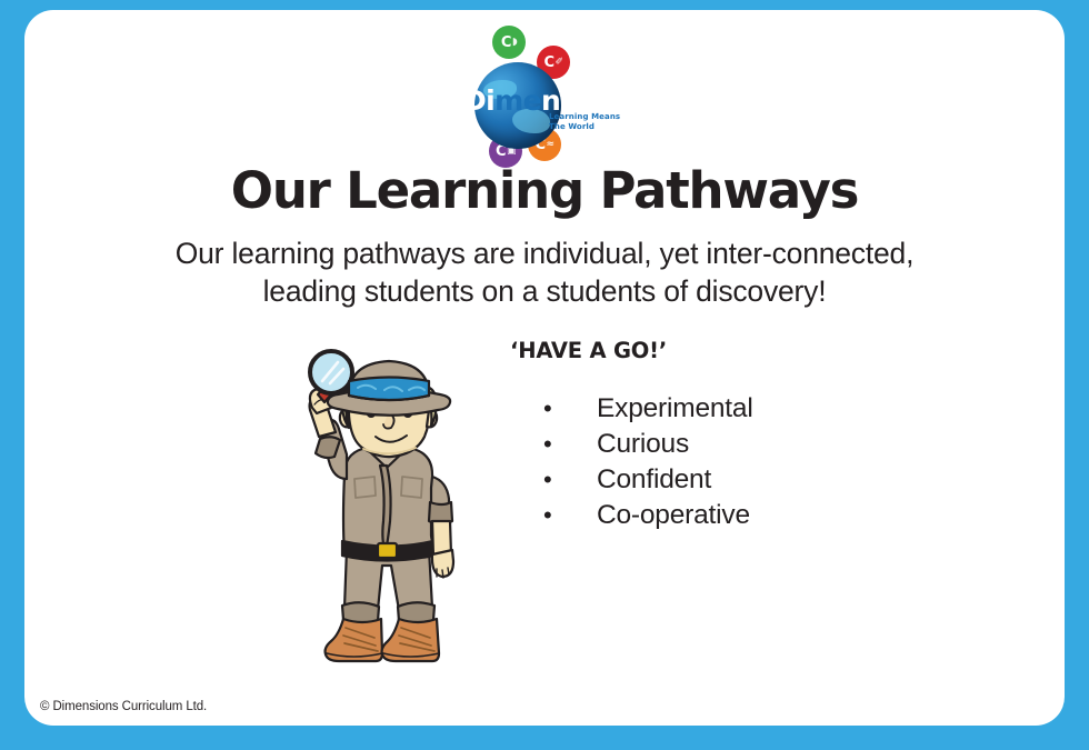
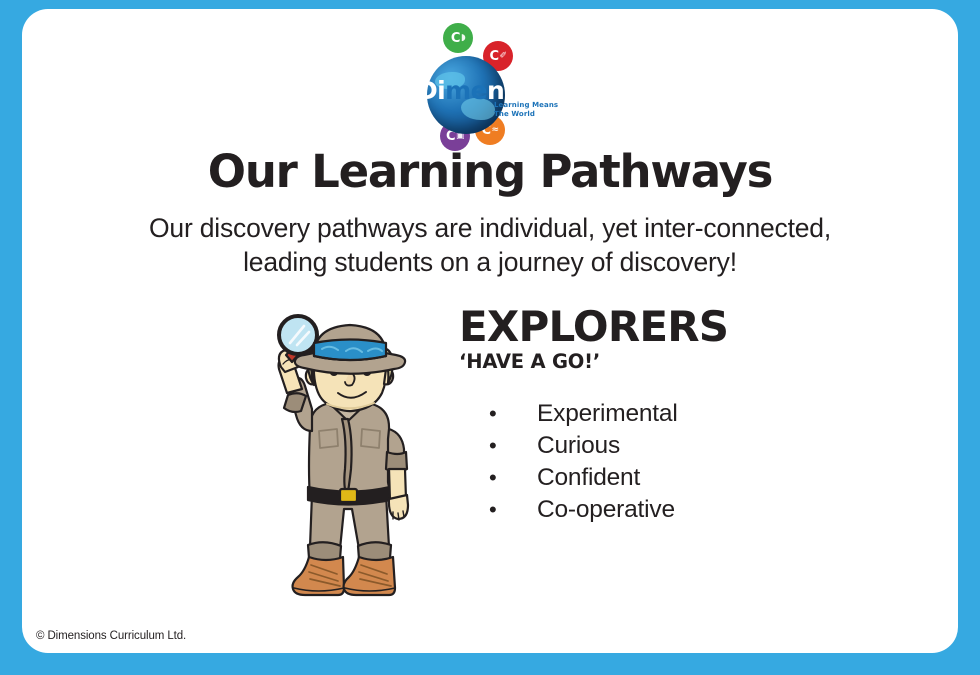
  C
  ◗
  C
  ✐
  C
  ≈
  C
  ▣
  Dimensions
  Learning Means
  The World
  Our Learning Pathways
- Our learning pathways are individual, yet inter-connected,
+ Our discovery pathways are individual, yet inter-connected,
- leading students on a students of discovery!
+ leading students on a journey of discovery!
+ EXPLORERS
  ‘HAVE A GO!’
  •
  Experimental
  •
  Curious
  •
  Confident
  •
  Co-operative
  © Dimensions Curriculum Ltd.
